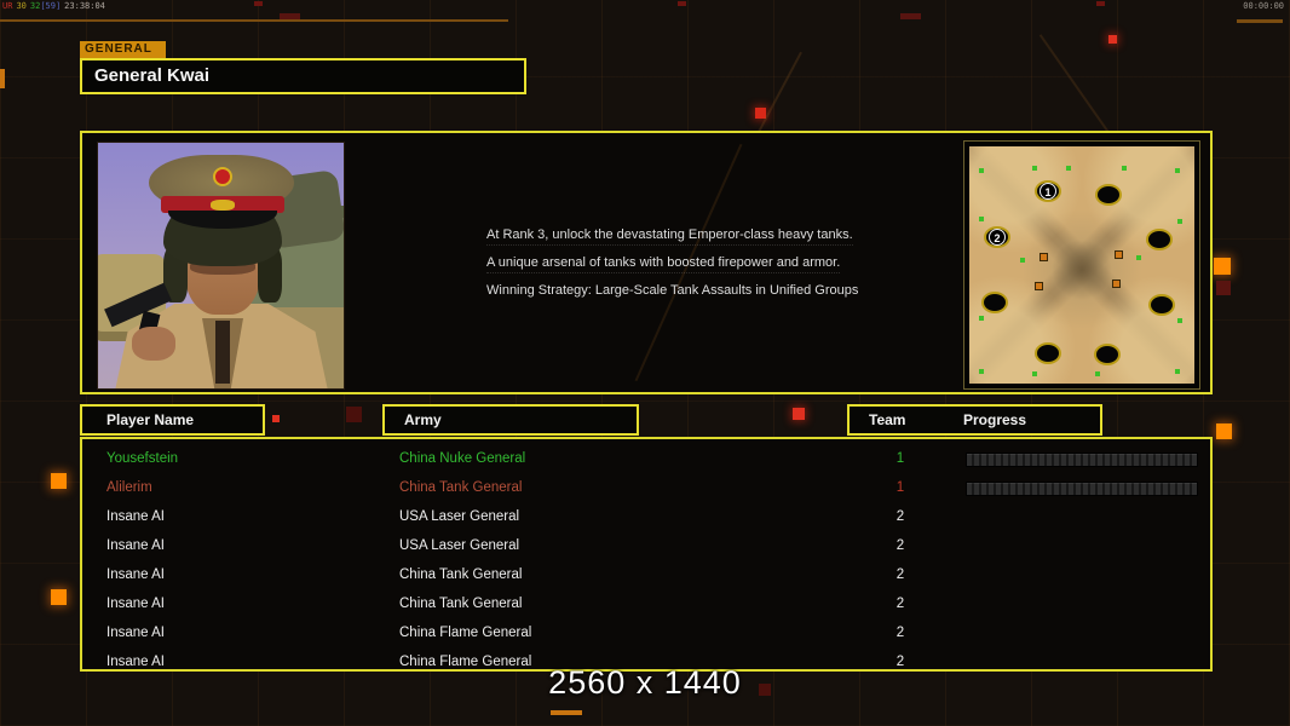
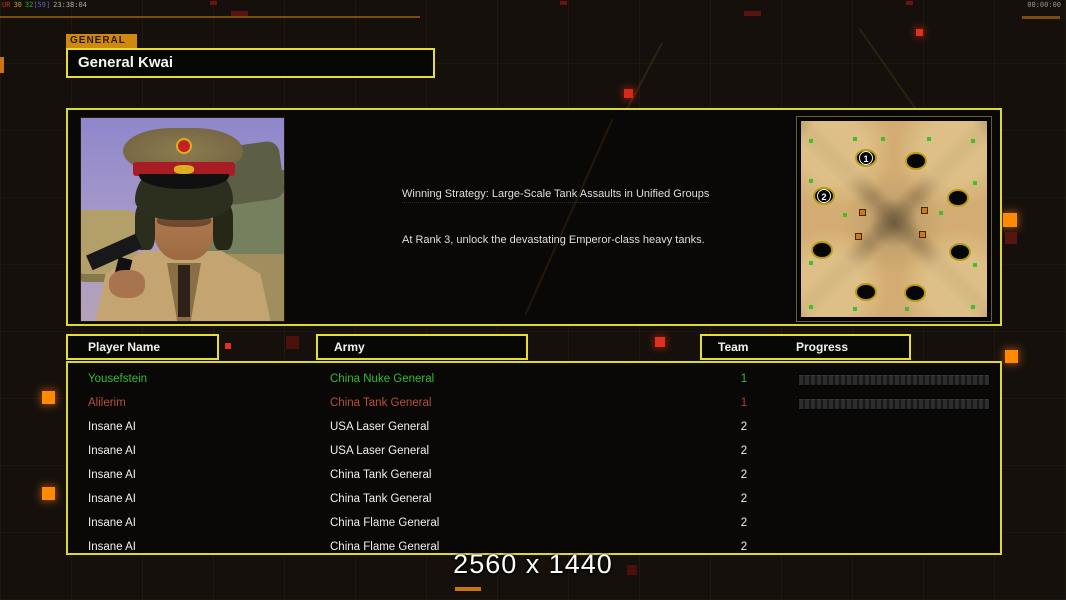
  UR 30 32[59] 23:38:04
  00:00:00
  GENERAL
  General Kwai
- At Rank 3, unlock the devastating Emperor-class heavy tanks.
+ Winning Strategy: Large-Scale Tank Assaults in Unified Groups
- A unique arsenal of tanks with boosted firepower and armor.
- Winning Strategy: Large-Scale Tank Assaults in Unified Groups
+ At Rank 3, unlock the devastating Emperor-class heavy tanks.
  1
  2
  Player Name
  Army
  Team
  Progress
  Yousefstein
  China Nuke General
  1
  Alilerim
  China Tank General
  1
  Insane AI
  USA Laser General
  2
  Insane AI
  USA Laser General
  2
  Insane AI
  China Tank General
  2
  Insane AI
  China Tank General
  2
  Insane AI
  China Flame General
  2
  Insane AI
  China Flame General
  2
  2560 x 1440
